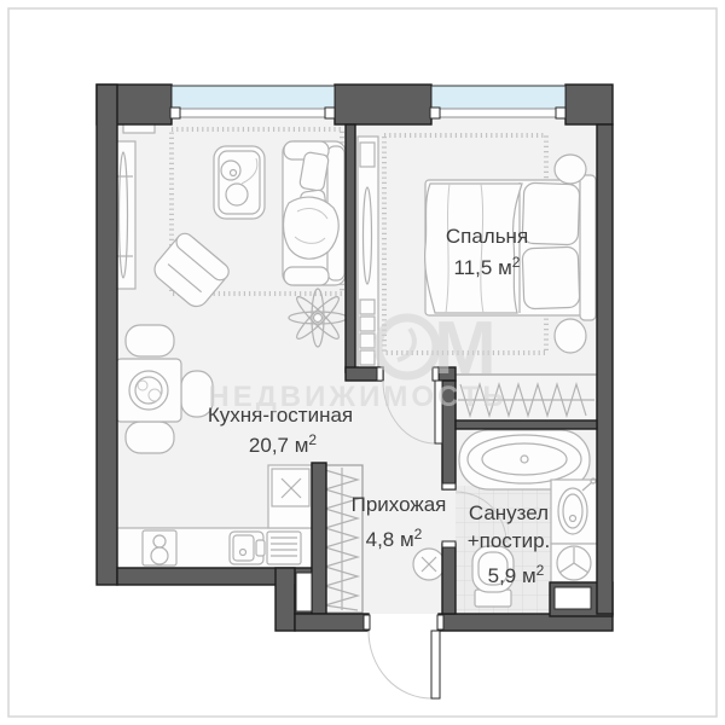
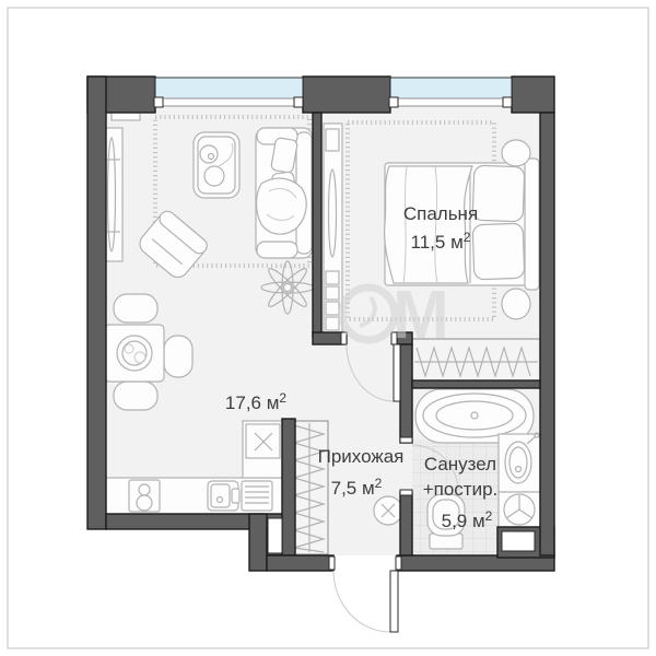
- Кухня-гостиная
- 20,7 м2
+ 17,6 м2
  Спальня
  11,5 м2
  Прихожая
- 4,8 м2
+ 7,5 м2
  Санузел
  +постир.
  5,9 м2
  М
- НЕДВИЖИМОСТЬ
